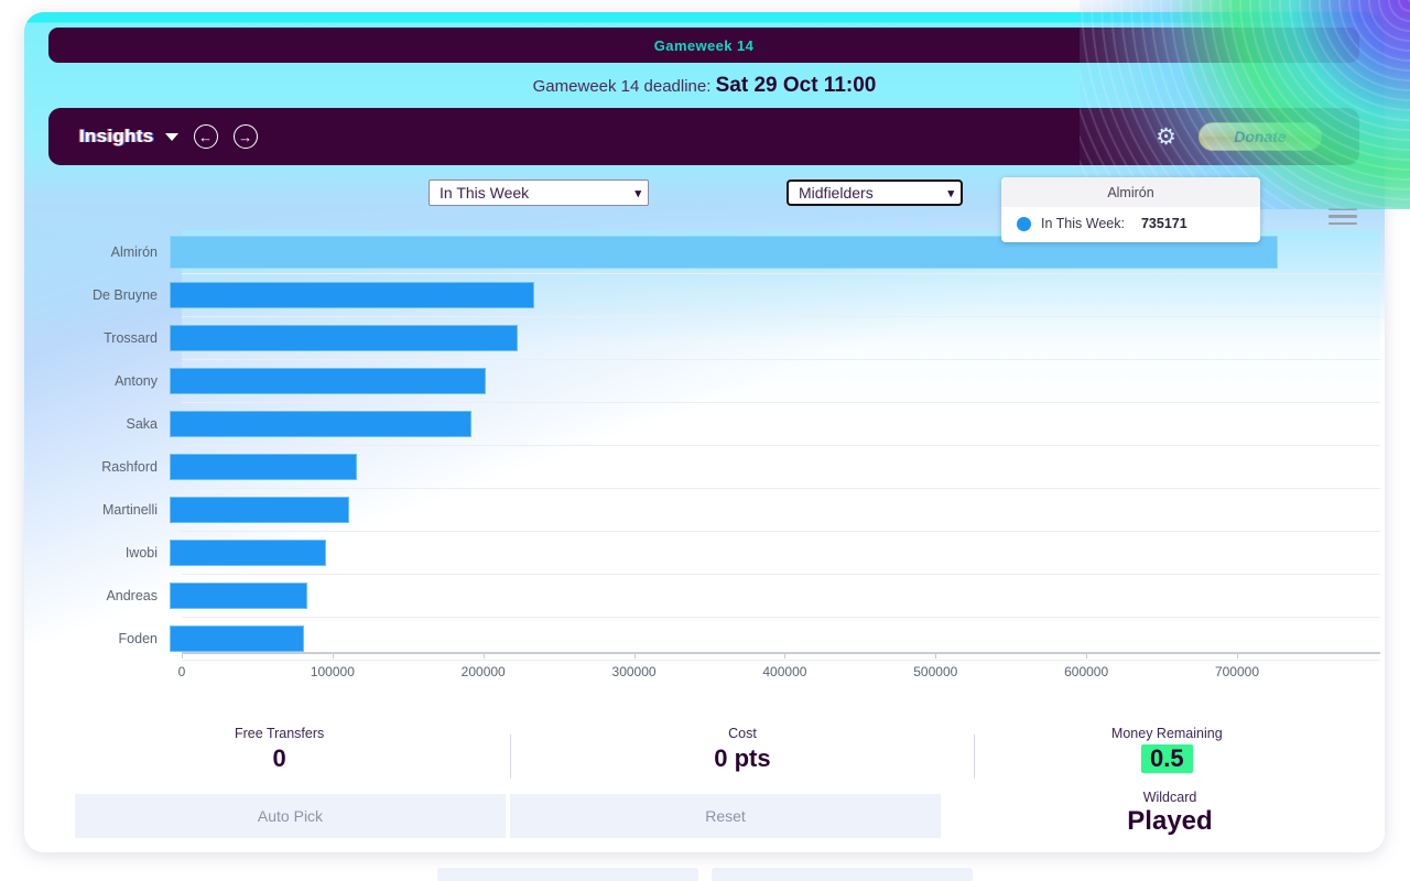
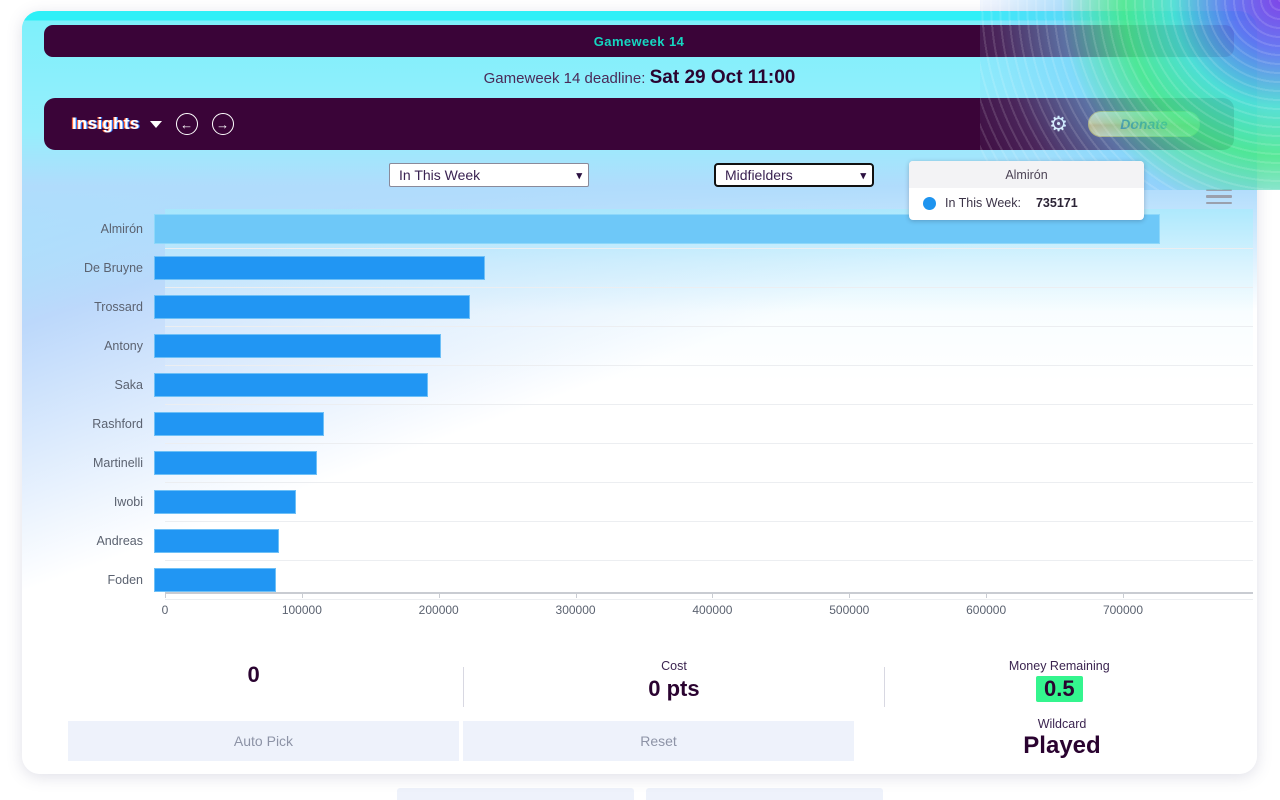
  Gameweek 14
  Gameweek 14 deadline: Sat 29 Oct 11:00
  Insights
  ←
  →
  In This Week
  ▾
  Midfielders
  ▾
  Almirón
  De Bruyne
  Trossard
  Antony
  Saka
  Rashford
  Martinelli
  Iwobi
  Andreas
  Foden
  0
  100000
  200000
  300000
  400000
  500000
  600000
  700000
- Free Transfers
  0
  Cost
  0 pts
  Money Remaining
  0.5
  Auto Pick
  Reset
  Wildcard
  Played
  Almirón
  In This Week:
  735171
